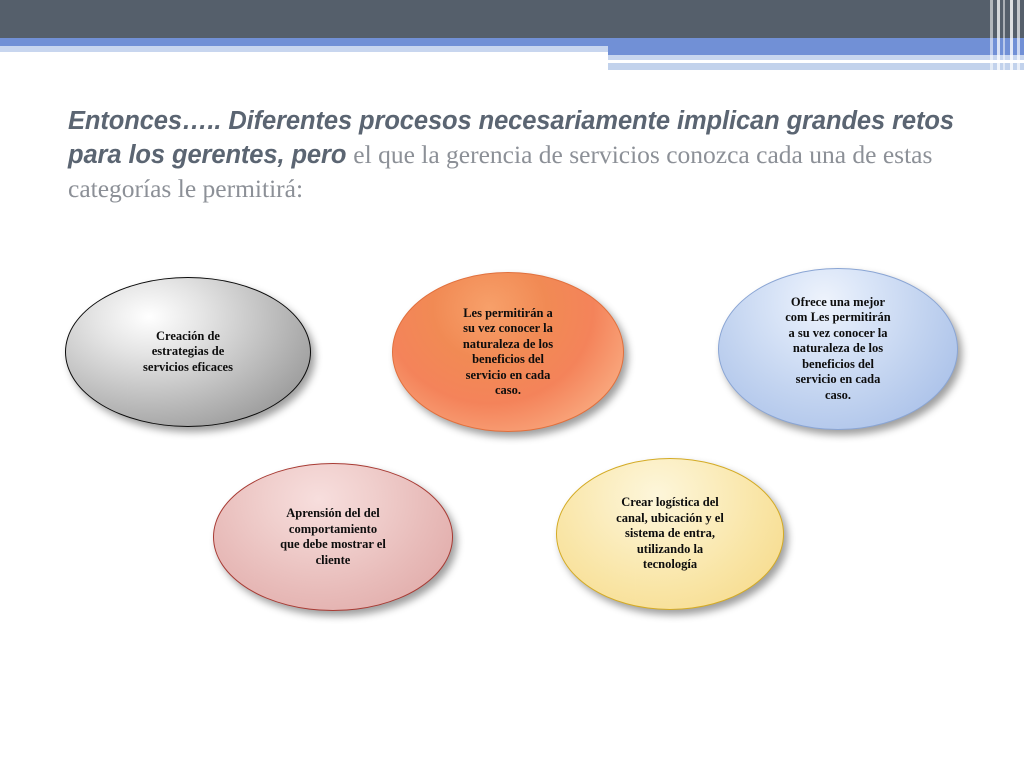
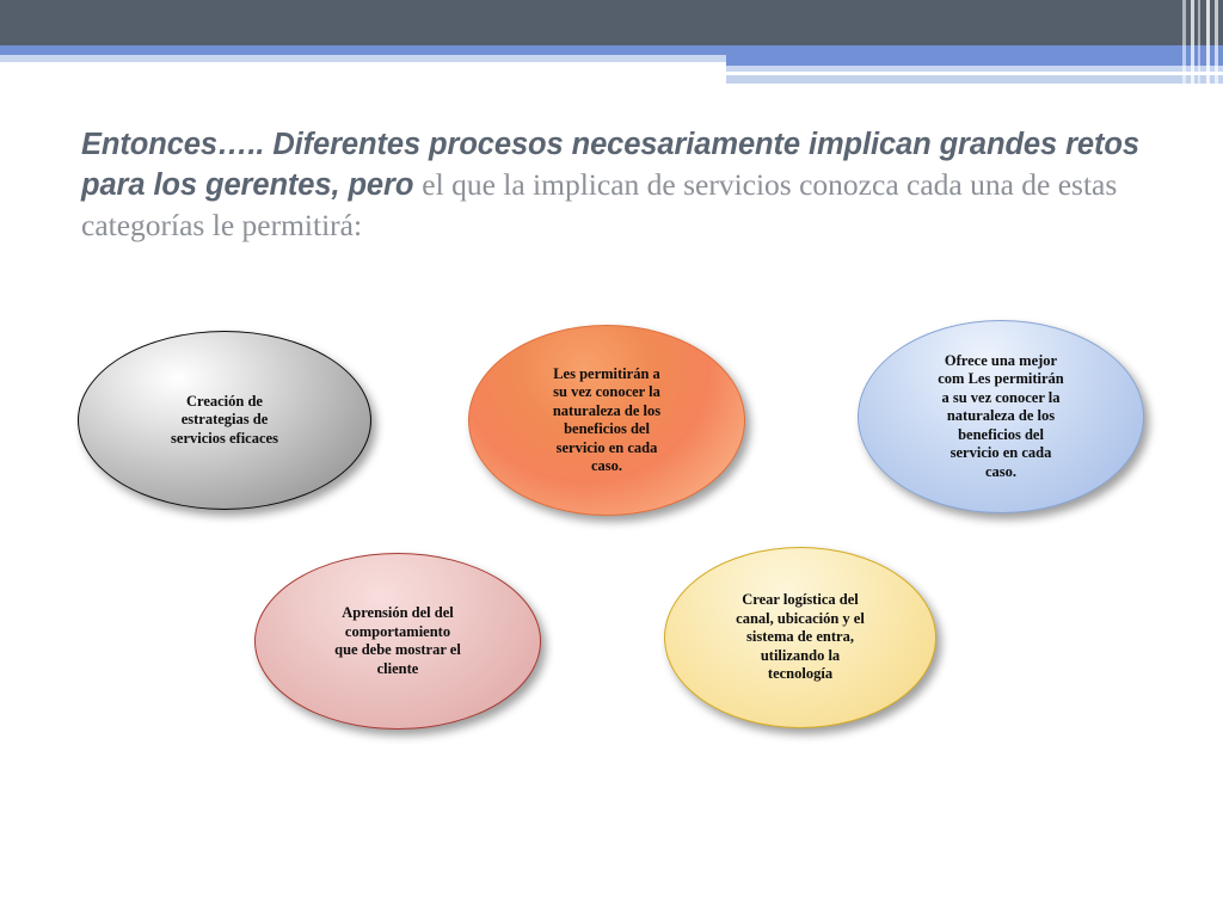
- Entonces….. Diferentes procesos necesariamente implican grandes retos para los gerentes, pero el que la gerencia de servicios conozca cada una de estas categorías le permitirá:
+ Entonces….. Diferentes procesos necesariamente implican grandes retos para los gerentes, pero el que la implican de servicios conozca cada una de estas categorías le permitirá:
  Creación de
  estrategias de
  servicios eficaces
  Les permitirán a
  su vez conocer la
  naturaleza de los
  beneficios del
  servicio en cada
  caso.
  Ofrece una mejor
  com Les permitirán
  a su vez conocer la
  naturaleza de los
  beneficios del
  servicio en cada
  caso.
  Aprensión del del
  comportamiento
  que debe mostrar el
  cliente
  Crear logística del
  canal, ubicación y el
  sistema de entra,
  utilizando la
  tecnología
